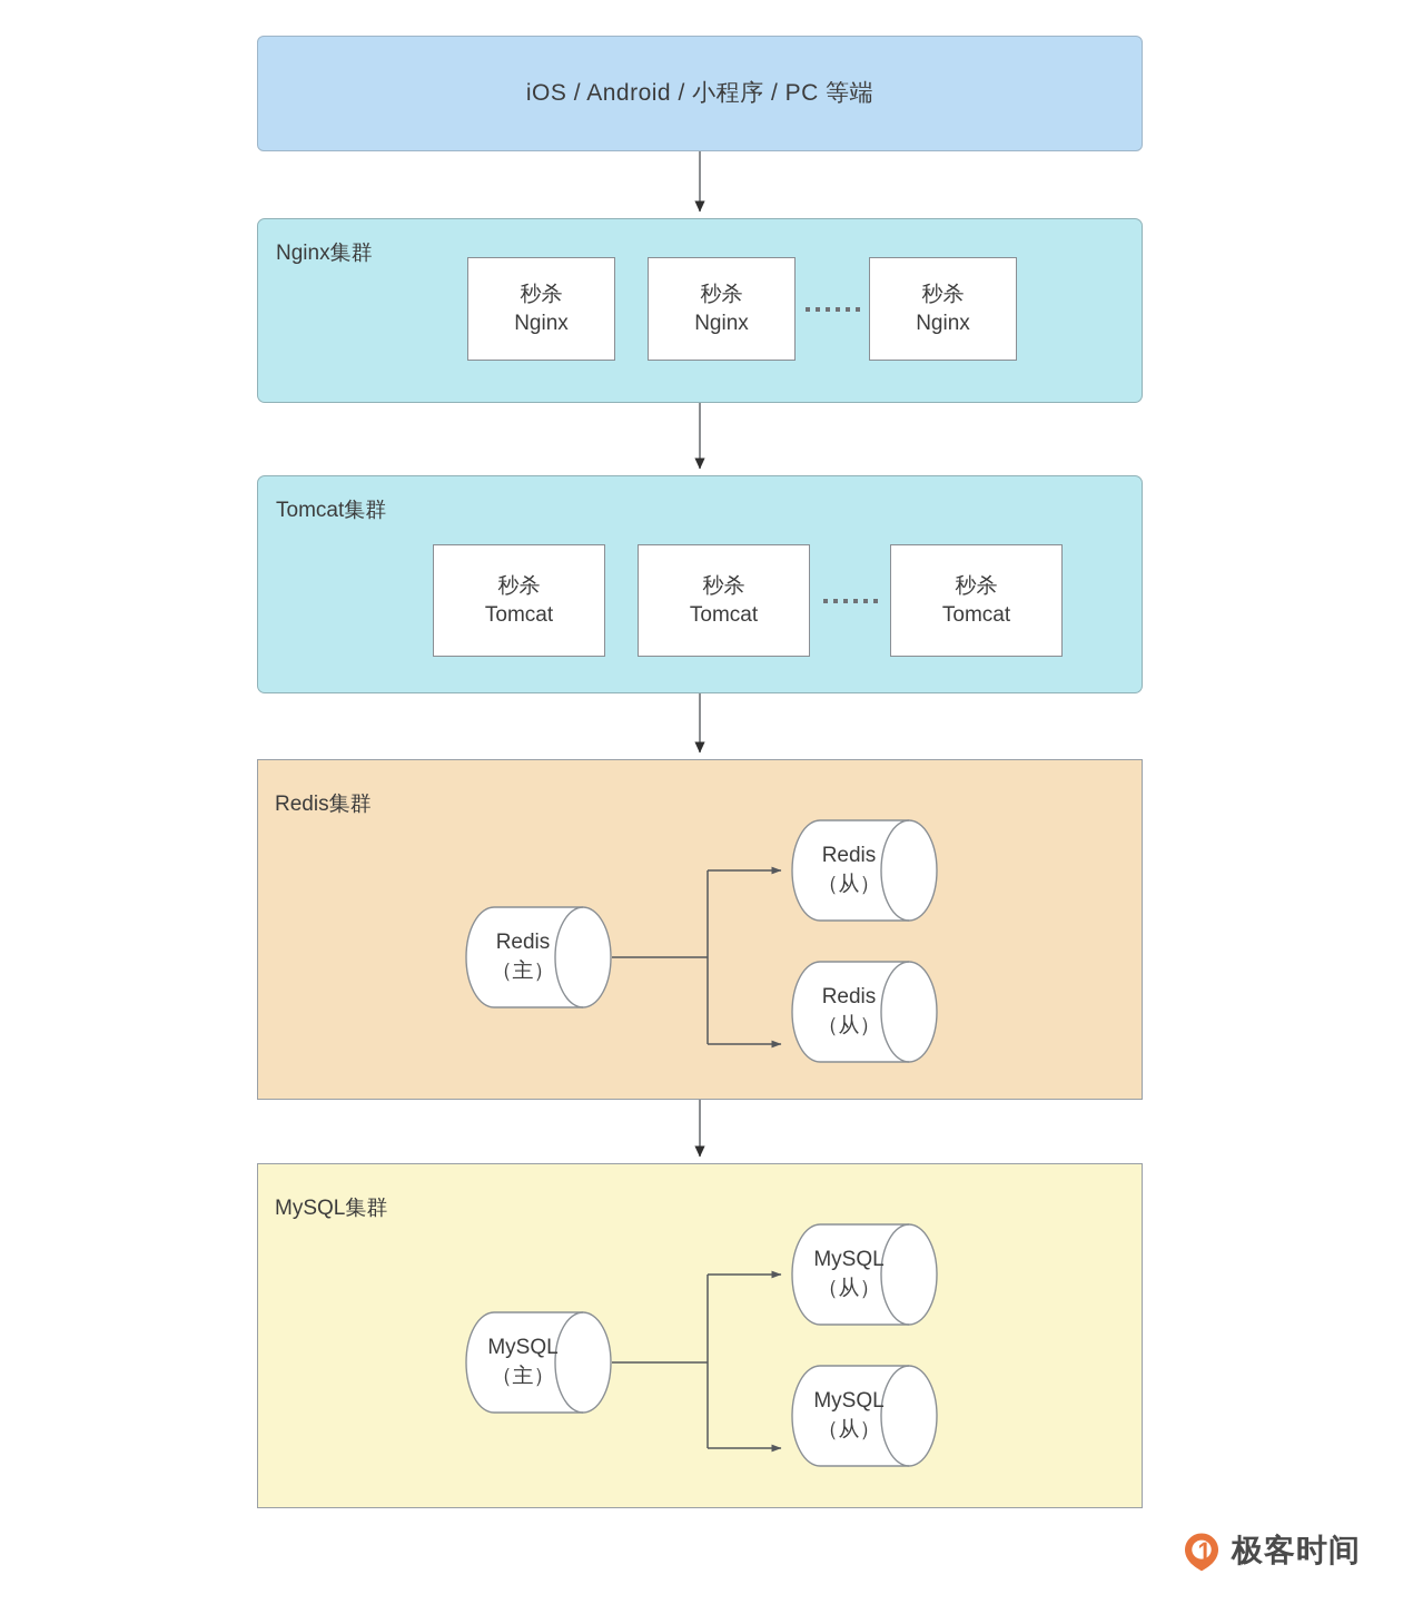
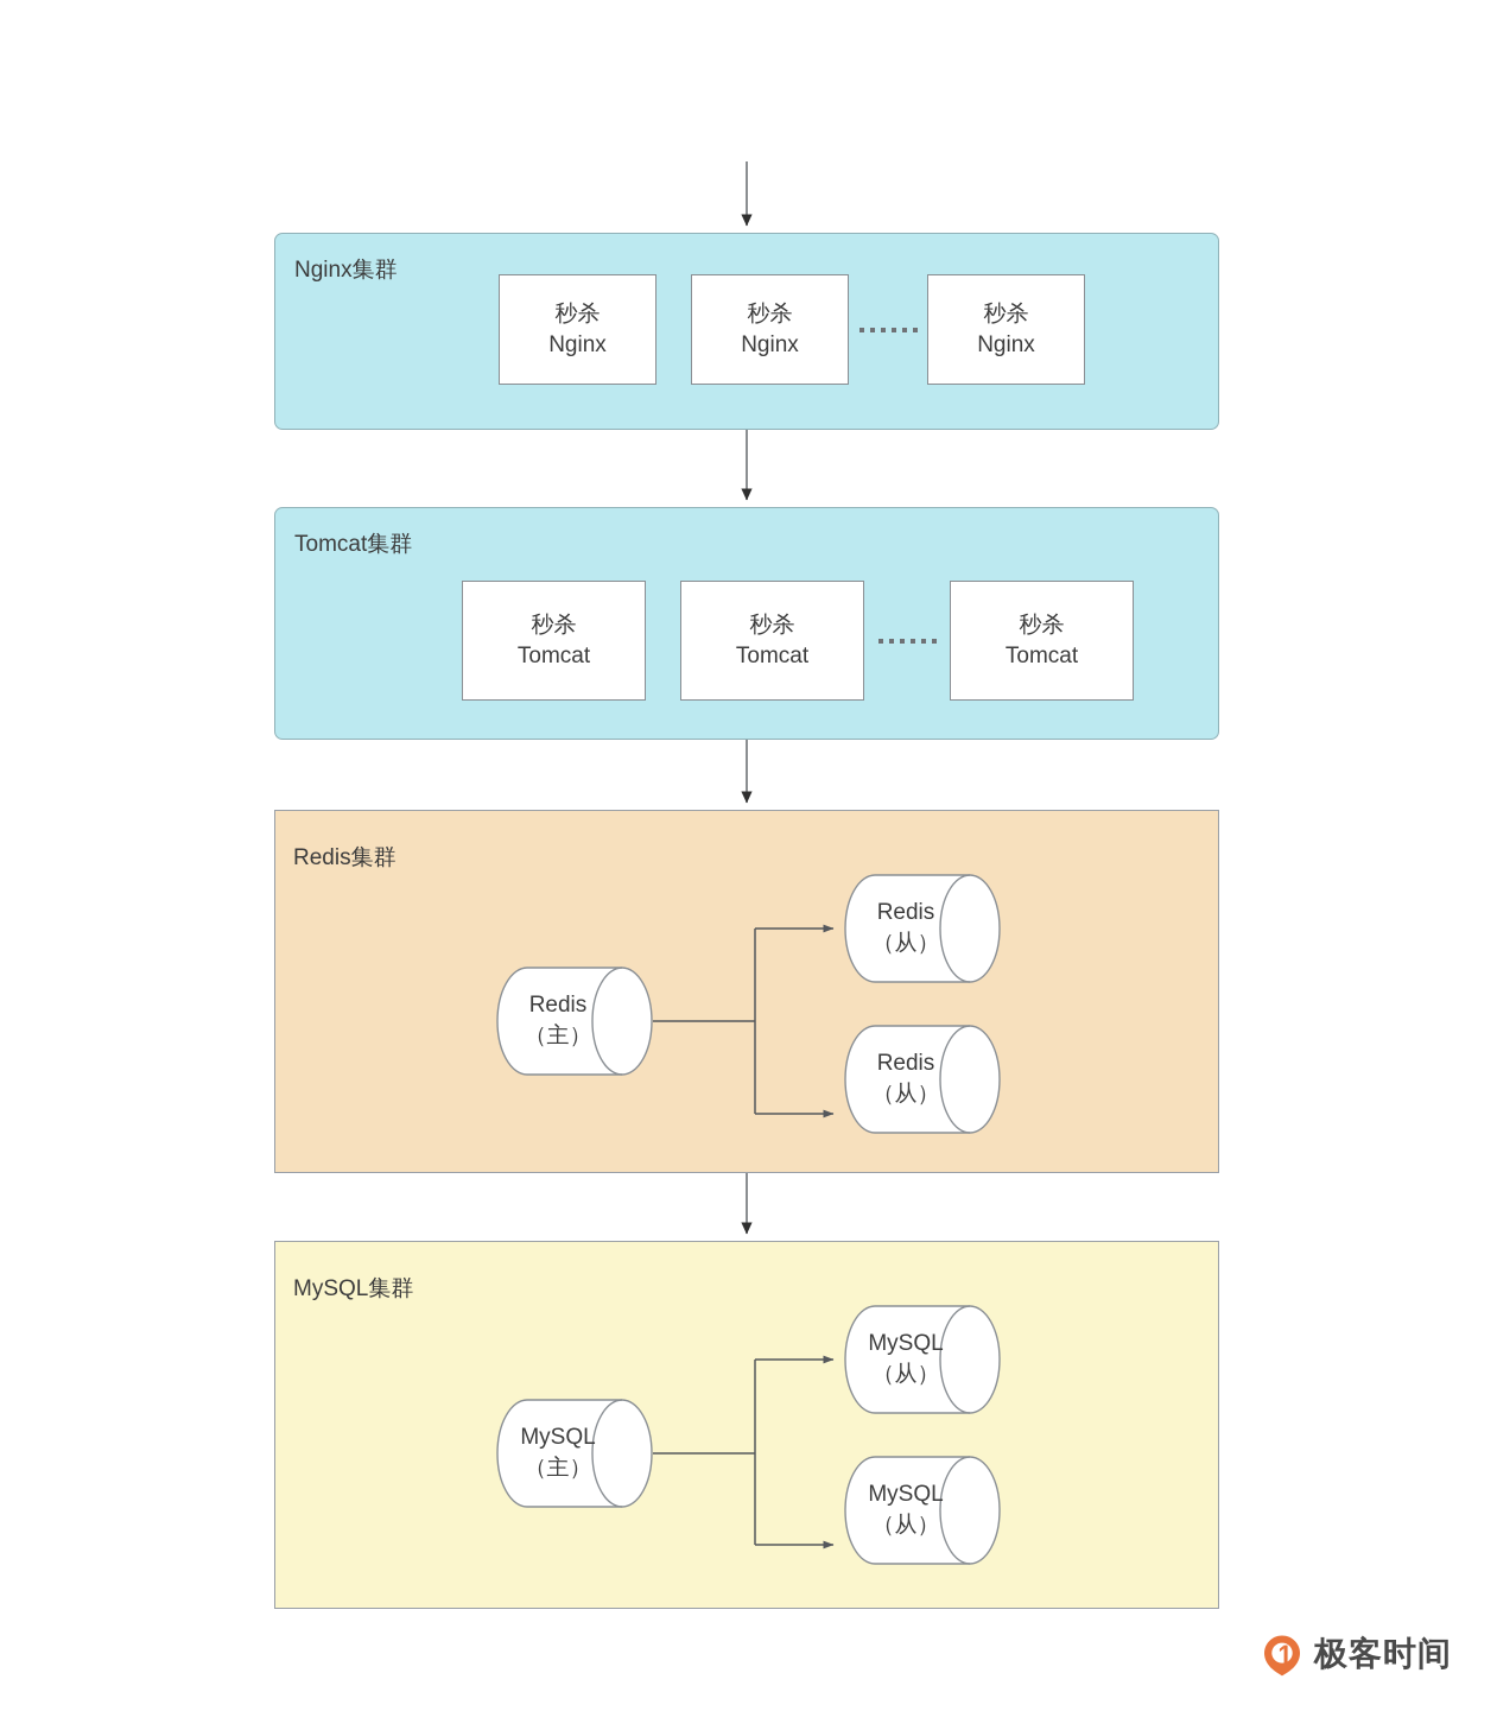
- iOS / Android / 小程序 / PC 等端
  Nginx集群
  秒杀
  Nginx
  秒杀
  Nginx
  秒杀
  Nginx
  Tomcat集群
  秒杀
  Tomcat
  秒杀
  Tomcat
  秒杀
  Tomcat
  Redis集群
  Redis
  （主）
  Redis
  （从）
  Redis
  （从）
  MySQL集群
  MySQL
  （主）
  MySQL
  （从）
  MySQL
  （从）
  极客时间
